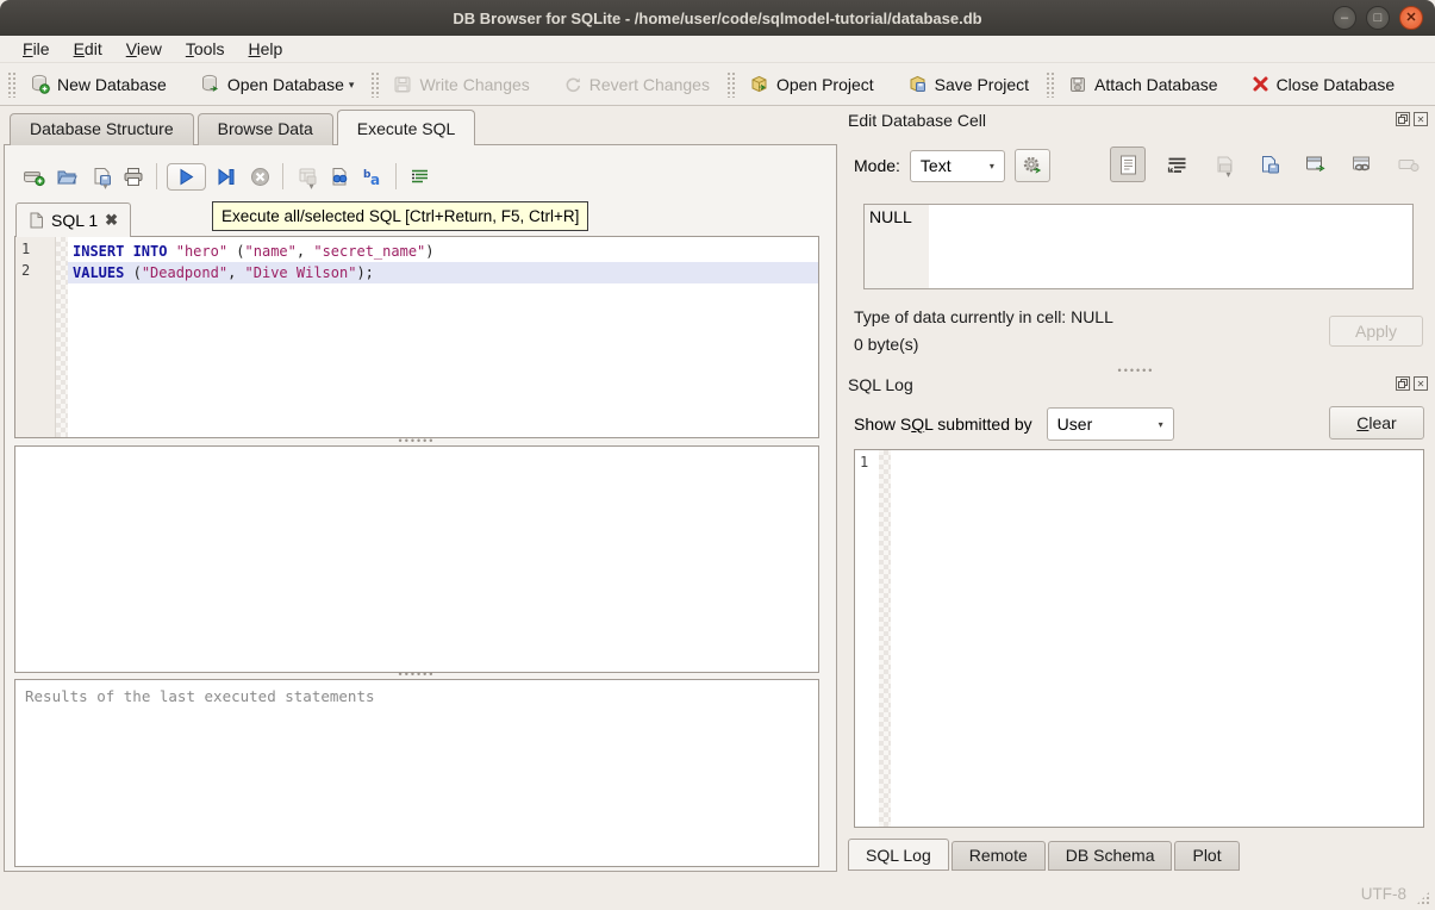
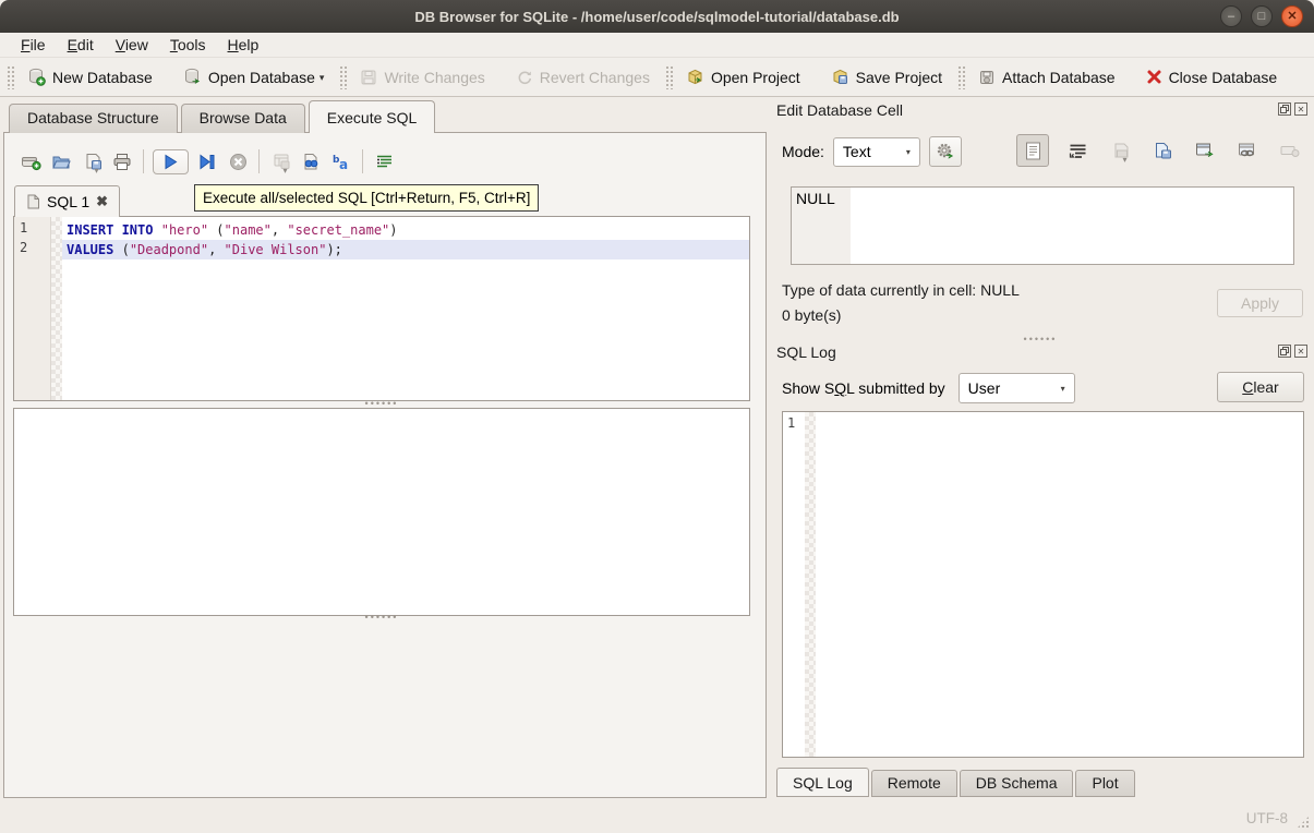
  DB Browser for SQLite - /home/user/code/sqlmodel-tutorial/database.db
  –
  □
  ✕
  File
  Edit
  View
  Tools
  Help
  New Database
  Open Database
  ▾
  Write Changes
  Revert Changes
  Open Project
  Save Project
  Attach Database
  Close Database
  Database Structure
  Browse Data
  Execute SQL
  ▾
  ▾
  b
  a
  SQL 1
  ✖
  Execute all/selected SQL [Ctrl+Return, F5, Ctrl+R]
  1
  2
  INSERT INTO "hero" ("name", "secret_name")
  VALUES ("Deadpond", "Dive Wilson");
  ••••••
  ••••••
- Results of the last executed statements
  Edit Database Cell
  ✕
  Mode:
  Text
  ▾
  ▾
  NULL
  Type of data currently in cell: NULL
  0 byte(s)
  Apply
  ••••••
  SQL Log
  ✕
  Show SQL submitted by
  User
  ▾
  Clear
  1
  SQL Log
  Remote
  DB Schema
  Plot
  UTF-8
